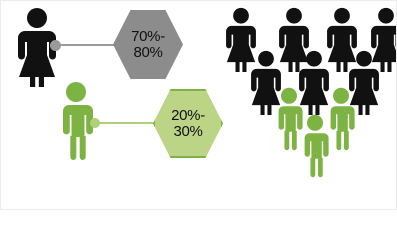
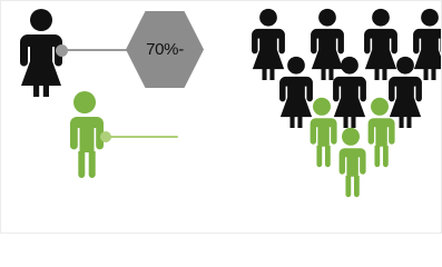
  70%-
- 80%
- 20%-
- 30%
